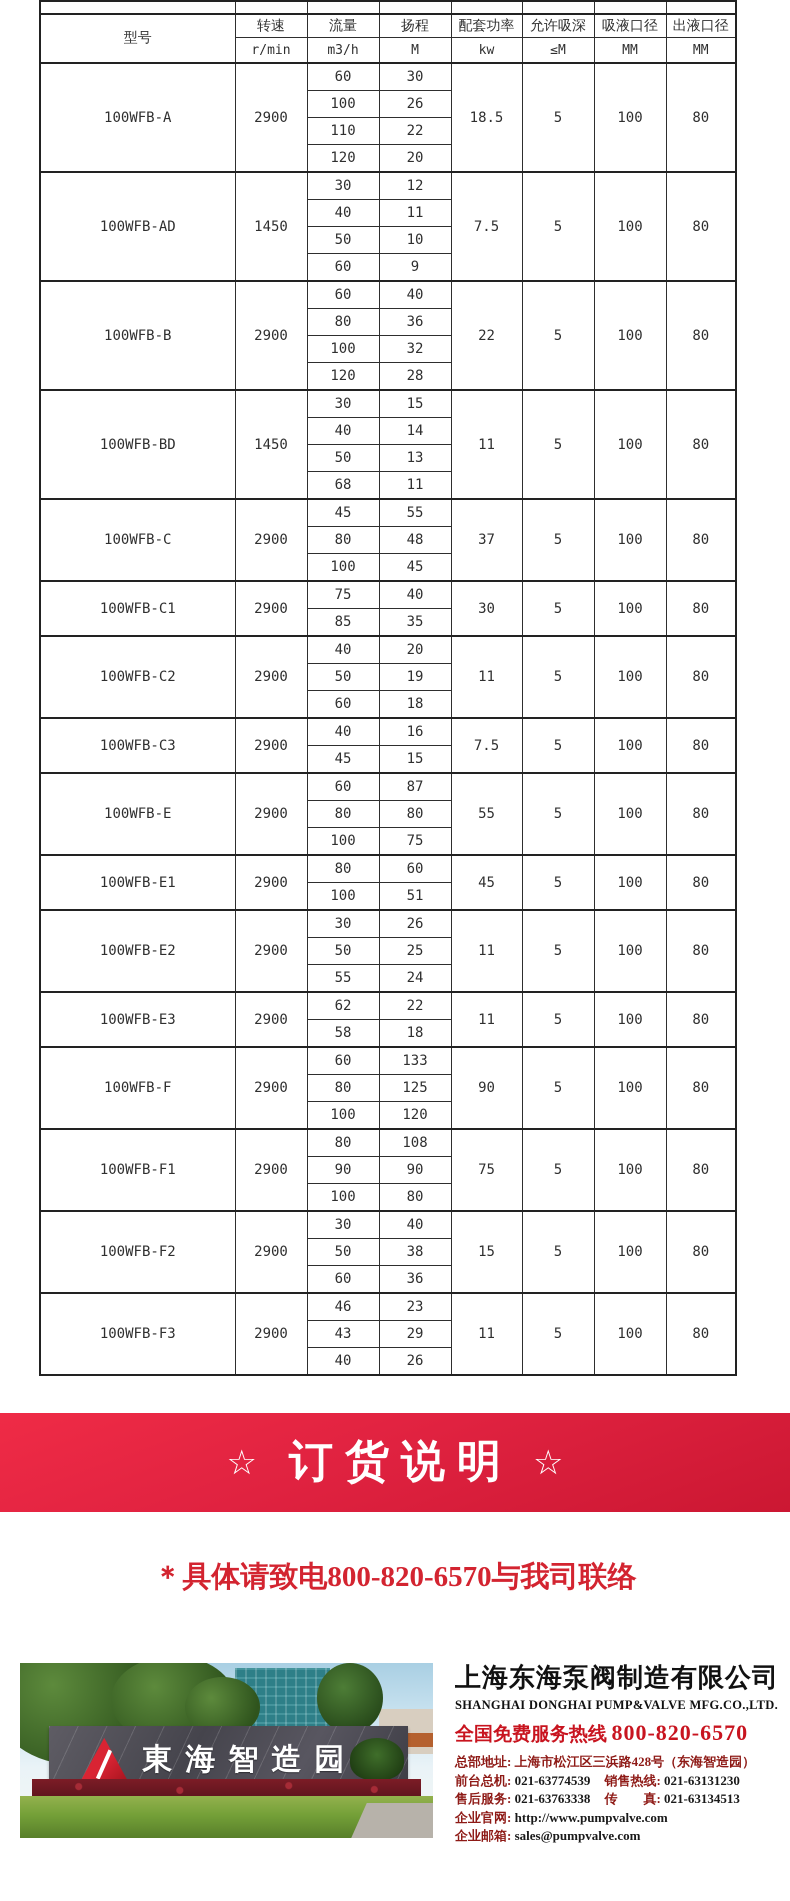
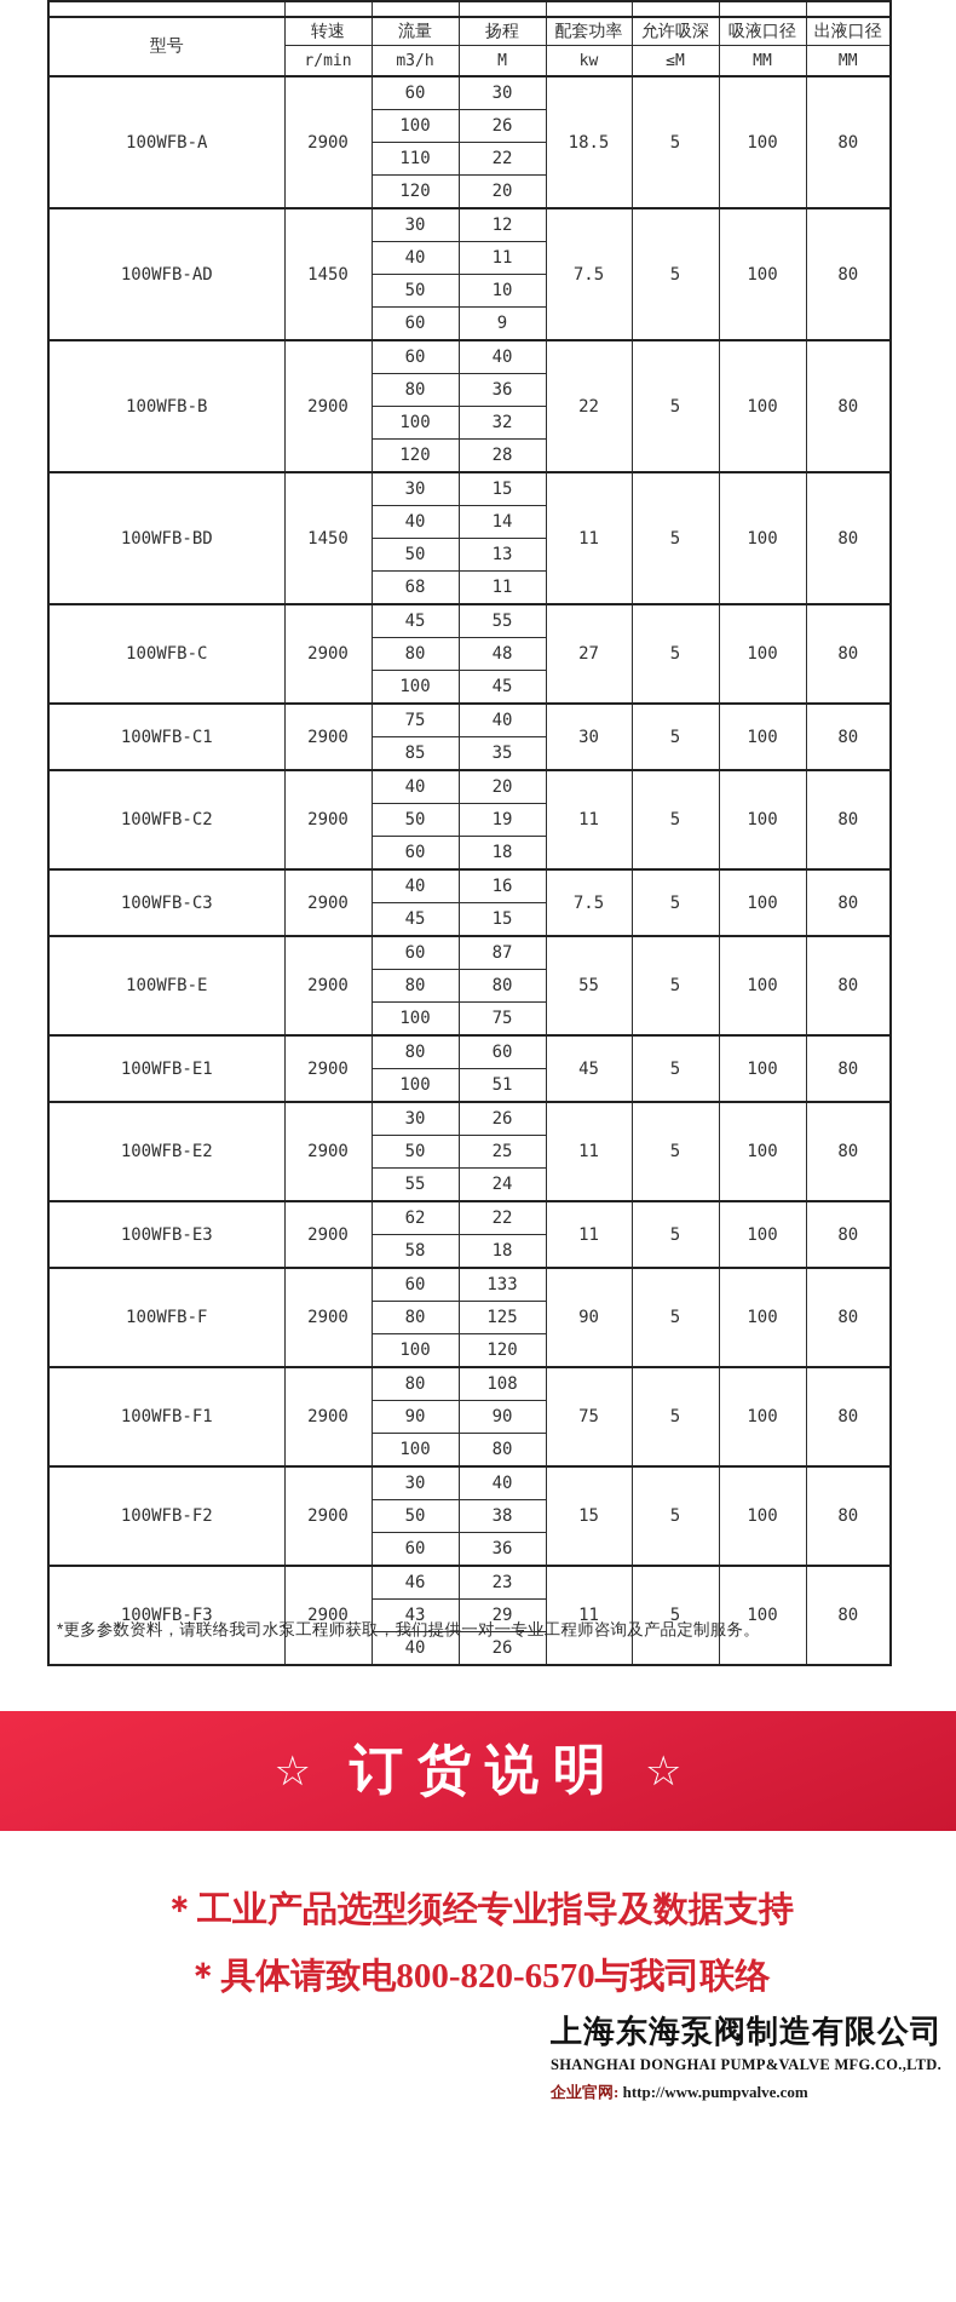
  型号	转速	流量	扬程	配套功率	允许吸深	吸液口径	出液口径
  r/min	m3/h	M	kw	≤M	MM	MM
  100WFB-A	2900	60	30	18.5	5	100	80
  100	26
  110	22
  120	20
  100WFB-AD	1450	30	12	7.5	5	100	80
  40	11
  50	10
  60	9
  100WFB-B	2900	60	40	22	5	100	80
  80	36
  100	32
  120	28
  100WFB-BD	1450	30	15	11	5	100	80
  40	14
  50	13
  68	11
- 100WFB-C	2900	45	55	37	5	100	80
+ 100WFB-C	2900	45	55	27	5	100	80
  80	48
  100	45
  100WFB-C1	2900	75	40	30	5	100	80
  85	35
  100WFB-C2	2900	40	20	11	5	100	80
  50	19
  60	18
  100WFB-C3	2900	40	16	7.5	5	100	80
  45	15
  100WFB-E	2900	60	87	55	5	100	80
  80	80
  100	75
  100WFB-E1	2900	80	60	45	5	100	80
  100	51
  100WFB-E2	2900	30	26	11	5	100	80
  50	25
  55	24
  100WFB-E3	2900	62	22	11	5	100	80
  58	18
  100WFB-F	2900	60	133	90	5	100	80
  80	125
  100	120
  100WFB-F1	2900	80	108	75	5	100	80
  90	90
  100	80
  100WFB-F2	2900	30	40	15	5	100	80
  50	38
  60	36
  100WFB-F3	2900	46	23	11	5	100	80
  43	29
  40	26
+ *更多参数资料，请联络我司水泵工程师获取，我们提供一对一专业工程师咨询及产品定制服务。
  ☆
  订货说明
  ☆
+ ＊工业产品选型须经专业指导及数据支持
  ＊具体请致电800-820-6570与我司联络
- 東海智造园
  上海东海泵阀制造有限公司
  SHANGHAI DONGHAI PUMP&VALVE MFG.CO.,LTD.
- 全国免费服务热线 800-820-6570
- 总部地址: 上海市松江区三浜路428号（东海智造园）
- 前台总机: 021-63774539 销售热线: 021-63131230
- 售后服务: 021-63763338 传 真: 021-63134513
  企业官网: http://www.pumpvalve.com
- 企业邮箱: sales@pumpvalve.com
